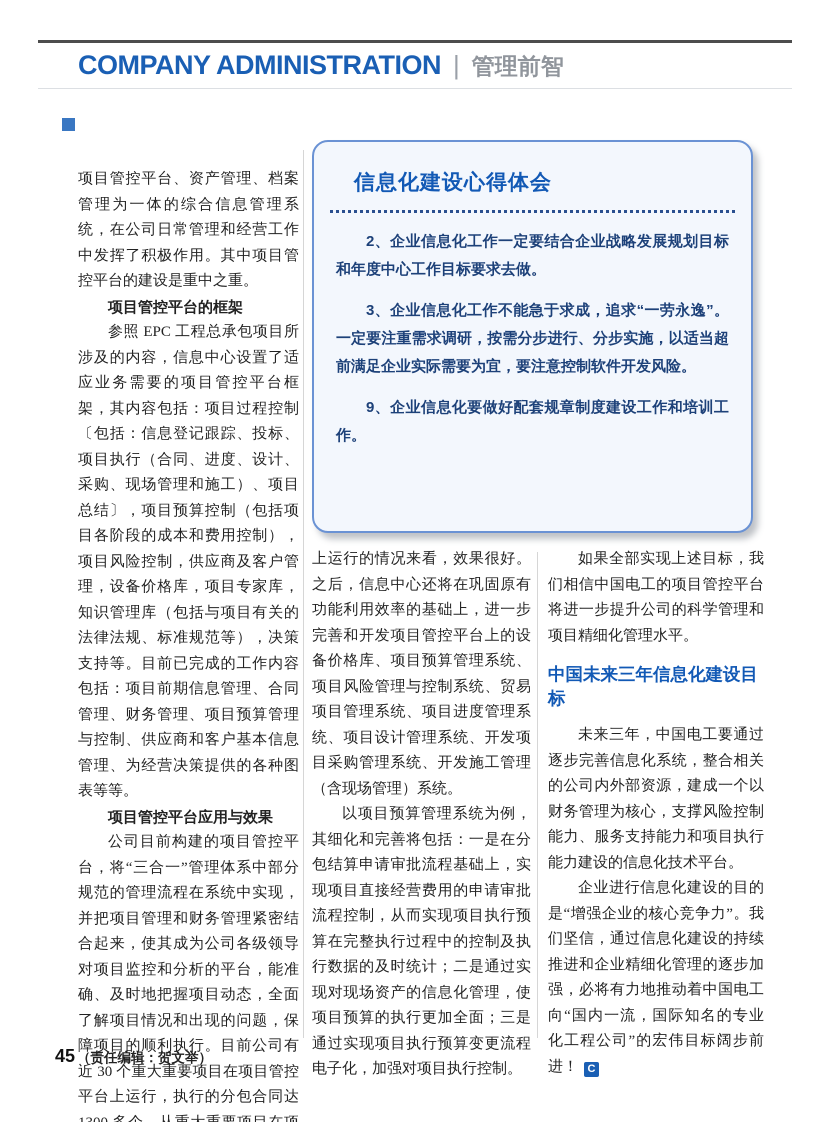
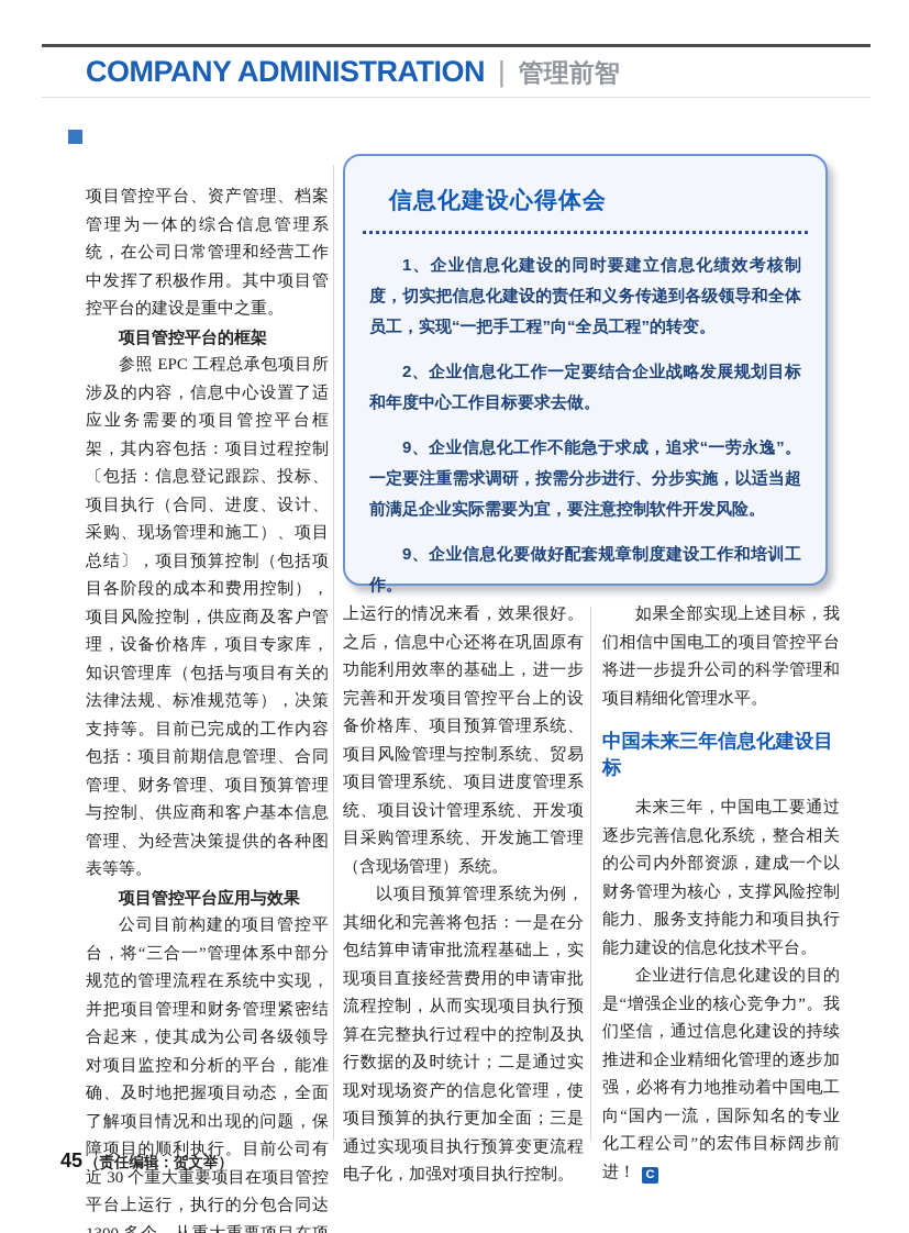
  COMPANY ADMINISTRATION
  |
  管理前智
  项目管控平台、资产管理、档案管理为一体的综合信息管理系统，在公司日常管理和经营工作中发挥了积极作用。其中项目管控平台的建设是重中之重。
  项目管控平台的框架
  参照 EPC 工程总承包项目所涉及的内容，信息中心设置了适应业务需要的项目管控平台框架，其内容包括：项目过程控制〔包括：信息登记跟踪、投标、项目执行（合同、进度、设计、采购、现场管理和施工）、项目总结〕，项目预算控制（包括项目各阶段的成本和费用控制），项目风险控制，供应商及客户管理，设备价格库，项目专家库，知识管理库（包括与项目有关的法律法规、标准规范等），决策支持等。目前已完成的工作内容包括：项目前期信息管理、合同管理、财务管理、项目预算管理与控制、供应商和客户基本信息管理、为经营决策提供的各种图表等等。
  项目管控平台应用与效果
  公司目前构建的项目管控平台，将“三合一”管理体系中部分规范的管理流程在系统中实现，并把项目管理和财务管理紧密结合起来，使其成为公司各级领导对项目监控和分析的平台，能准确、及时地把握项目动态，全面了解项目情况和出现的问题，保障项目的顺利执行。目前公司有近 30 个重大重要项目在项目管控平台上运行，执行的分包合同达
  信息化建设心得体会
+ 1、企业信息化建设的同时要建立信息化绩效考核制度，切实把信息化建设的责任和义务传递到各级领导和全体员工，实现“一把手工程”向“全员工程”的转变。
  2、企业信息化工作一定要结合企业战略发展规划目标和年度中心工作目标要求去做。
- 3、企业信息化工作不能急于求成，追求“一劳永逸”。一定要注重需求调研，按需分步进行、分步实施，以适当超前满足企业实际需要为宜，要注意控制软件开发风险。
+ 9、企业信息化工作不能急于求成，追求“一劳永逸”。一定要注重需求调研，按需分步进行、分步实施，以适当超前满足企业实际需要为宜，要注意控制软件开发风险。
  9、企业信息化要做好配套规章制度建设工作和培训工作。
  上运行的情况来看，效果很好。之后，信息中心还将在巩固原有功能利用效率的基础上，进一步完善和开发项目管控平台上的设备价格库、项目预算管理系统、项目风险管理与控制系统、贸易项目管理系统、项目进度管理系统、项目设计管理系统、开发项目采购管理系统、开发施工管理（含现场管理）系统。
  以项目预算管理系统为例，其细化和完善将包括：一是在分包结算申请审批流程基础上，实现项目直接经营费用的申请审批流程控制，从而实现项目执行预算在完整执行过程中的控制及执行数据的及时统计；二是通过实现对现场资产的信息化管理，使项目预算的执行更加全面；三是通过实现项目执行预算变更流程电子化，加强对项目执行控制。
  如果全部实现上述目标，我们相信中国电工的项目管控平台将进一步提升公司的科学管理和项目精细化管理水平。
  中国未来三年信息化建设目标
  未来三年，中国电工要通过逐步完善信息化系统，整合相关的公司内外部资源，建成一个以财务管理为核心，支撑风险控制能力、服务支持能力和项目执行能力建设的信息化技术平台。
  企业进行信息化建设的目的是“增强企业的核心竞争力”。我们坚信，通过信息化建设的持续推进和企业精细化管理的逐步加强，必将有力地推动着中国电工向“国内一流，国际知名的专业化工程公司”的宏伟目标阔步前进！ C
  45
  （责任编辑：贺文举）
